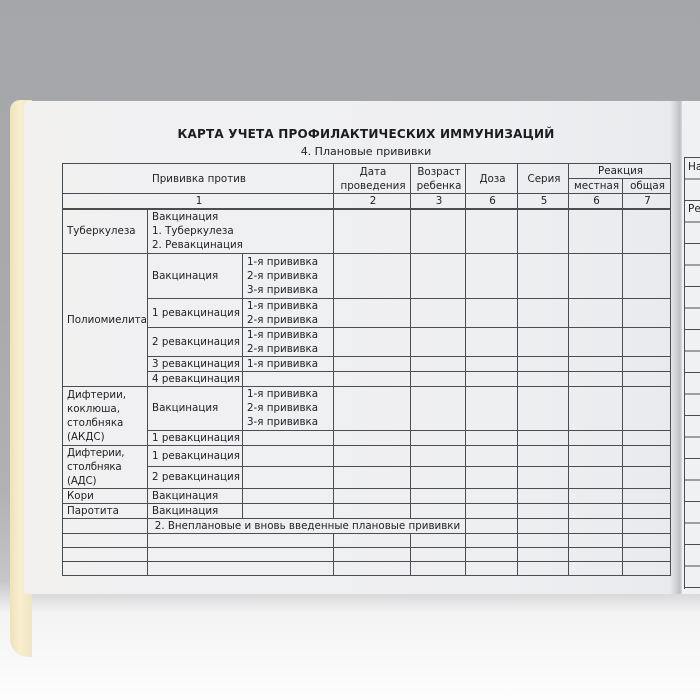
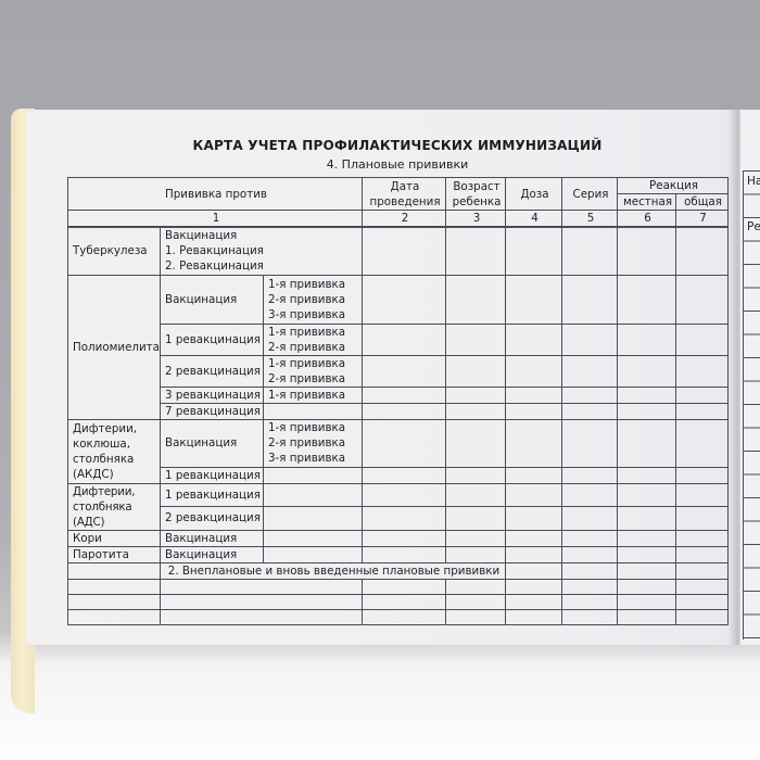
  На
  Ре
  КАРТА УЧЕТА ПРОФИЛАКТИЧЕСКИХ ИММУНИЗАЦИЙ
  4. Плановые прививки
  Прививка против	Дата проведения	Возраст ребенка	Доза	Серия	Реакция
  местная	общая
- 1	2	3	6	5	6	7
+ 1	2	3	4	5	6	7
- Туберкулеза	Вакцинация 1. Туберкулеза 2. Ревакцинация
+ Туберкулеза	Вакцинация 1. Ревакцинация 2. Ревакцинация
  Полиомиелита	Вакцинация	1-я прививка 2-я прививка 3-я прививка
  1 ревакцинация	1-я прививка 2-я прививка
  2 ревакцинация	1-я прививка 2-я прививка
  3 ревакцинация	1-я прививка
- 4 ревакцинация
+ 7 ревакцинация
  Дифтерии, коклюша, столбняка (АКДС)	Вакцинация	1-я прививка 2-я прививка 3-я прививка
  1 ревакцинация
  Дифтерии, столбняка (АДС)	1 ревакцинация
  2 ревакцинация
  Кори	Вакцинация
  Паротита	Вакцинация
  	2. Внеплановые и вновь введенные плановые прививки
